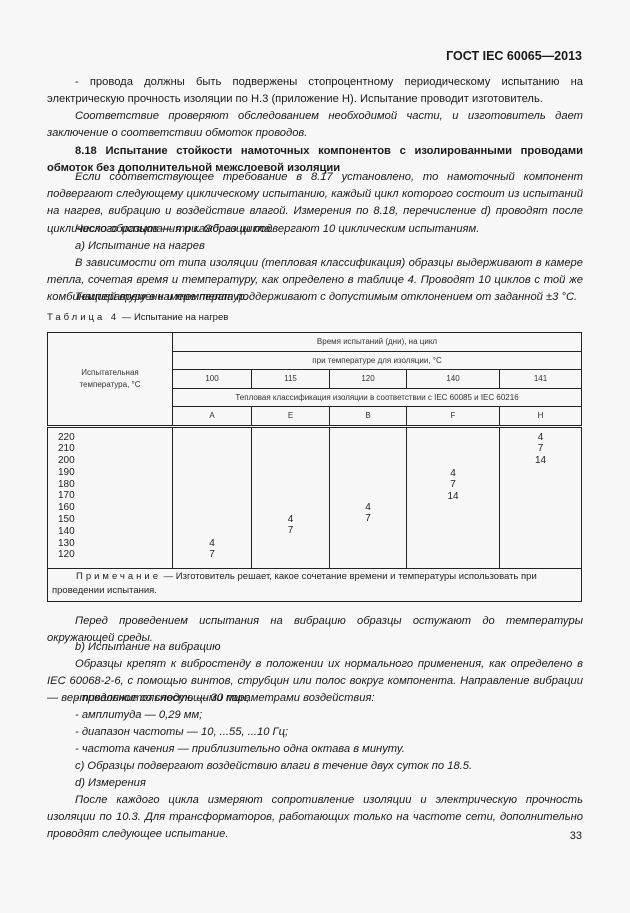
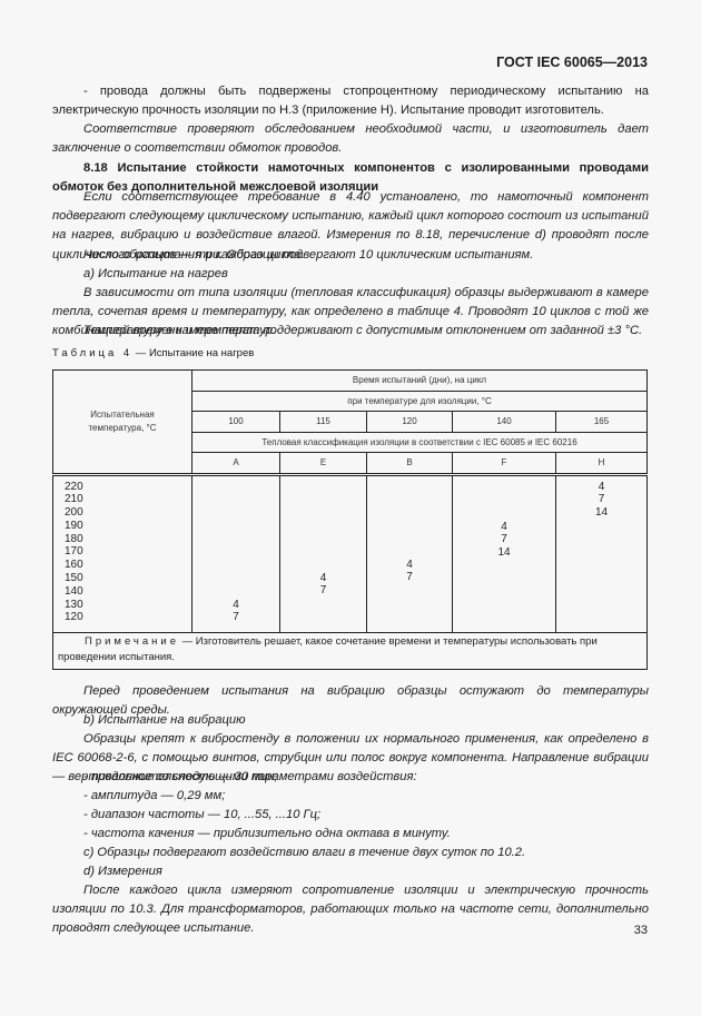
  ГОСТ IEC 60065—2013
  - провода должны быть подвержены стопроцентному периодическому испытанию на электрическую прочность изоляции по Н.3 (приложение Н). Испытание проводит изготовитель.
  Соответствие проверяют обследованием необходимой части, и изготовитель дает заключение о соответствии обмоток проводов.
  8.18 Испытание стойкости намоточных компонентов с изолированными проводами обмоток без дополнительной межслоевой изоляции
- Если соответствующее требование в 8.17 установлено, то намоточный компонент подвергают следующему циклическому испытанию, каждый цикл которого состоит из испытаний на нагрев, вибрацию и воздействие влагой. Измерения по 8.18, перечисление d) проводят после циклического испытания и каждого цикла.
+ Если соответствующее требование в 4.40 установлено, то намоточный компонент подвергают следующему циклическому испытанию, каждый цикл которого состоит из испытаний на нагрев, вибрацию и воздействие влагой. Измерения по 8.18, перечисление d) проводят после циклического испытания и каждого цикла.
  Число образцов — три. Образцы подвергают 10 циклическим испытаниям.
  a) Испытание на нагрев
  В зависимости от типа изоляции (тепловая классификация) образцы выдерживают в камере тепла, сочетая время и температуру, как определено в таблице 4. Проводят 10 циклов с той же комбинацией времени и температур.
  Температуру в камере тепла поддерживают с допустимым отклонением от заданной ±3 °С.
  Таблица 4 — Испытание на нагрев
  Испытательная температура, °С	Время испытаний (дни), на цикл
  при температуре для изоляции, °С
- 100	115	120	140	141
+ 100	115	120	140	165
  Тепловая классификация изоляции в соответствии с IEC 60085 и IEC 60216
  A	E	B	F	H
  220 210 200 190 180 170 160 150 140 130 120	4 7	4 7	4 7	4 7 14	4 7 14
  Примечание — Изготовитель решает, какое сочетание времени и температуры использовать при проведении испытания.
  Перед проведением испытания на вибрацию образцы остужают до температуры окружающей среды.
  b) Испытание на вибрацию
  Образцы крепят к вибростенду в положении их нормального применения, как определено в IEC 60068-2-6, с помощью винтов, струбцин или полос вокруг компонента. Направление вибрации — вертикальное со следующими параметрами воздействия:
  - продолжительность — 30 мин;
  - амплитуда — 0,29 мм;
  - диапазон частоты — 10, ...55, ...10 Гц;
  - частота качения — приблизительно одна октава в минуту.
- c) Образцы подвергают воздействию влаги в течение двух суток по 18.5.
+ c) Образцы подвергают воздействию влаги в течение двух суток по 10.2.
  d) Измерения
  После каждого цикла измеряют сопротивление изоляции и электрическую прочность изоляции по 10.3. Для трансформаторов, работающих только на частоте сети, дополнительно проводят следующее испытание.
  33
